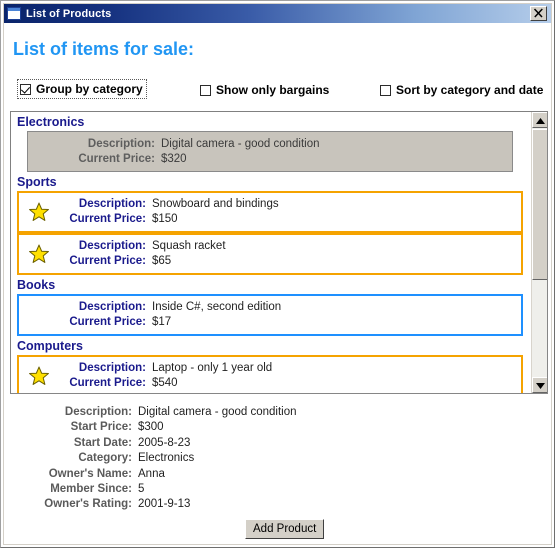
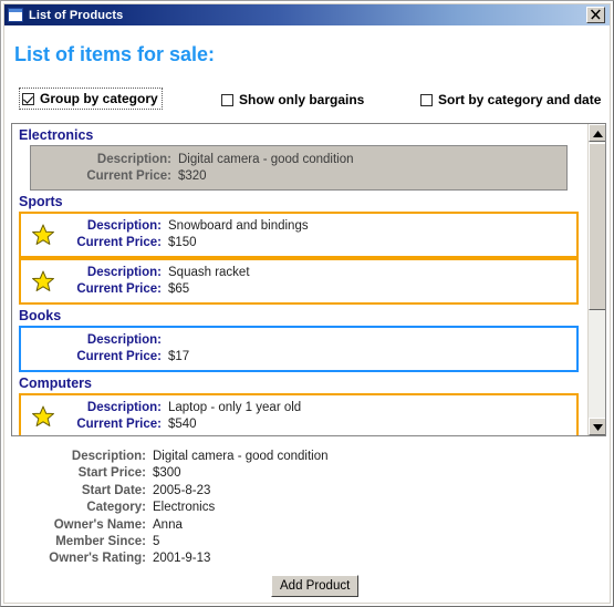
  List of Products
  List of items for sale:
  Group by category
  Show only bargains
  Sort by category and date
  Electronics
  Description:
  Digital camera - good condition
  Current Price:
  $320
  Sports
  Description:
  Snowboard and bindings
  Current Price:
  $150
  Description:
  Squash racket
  Current Price:
  $65
  Books
  Description:
- Inside C#, second edition
  Current Price:
  $17
  Computers
  Description:
  Laptop - only 1 year old
  Current Price:
  $540
  Description:
  Digital camera - good condition
  Start Price:
  $300
  Start Date:
  2005-8-23
  Category:
  Electronics
  Owner's Name:
  Anna
  Member Since:
  5
  Owner's Rating:
  2001-9-13
  Add Product
